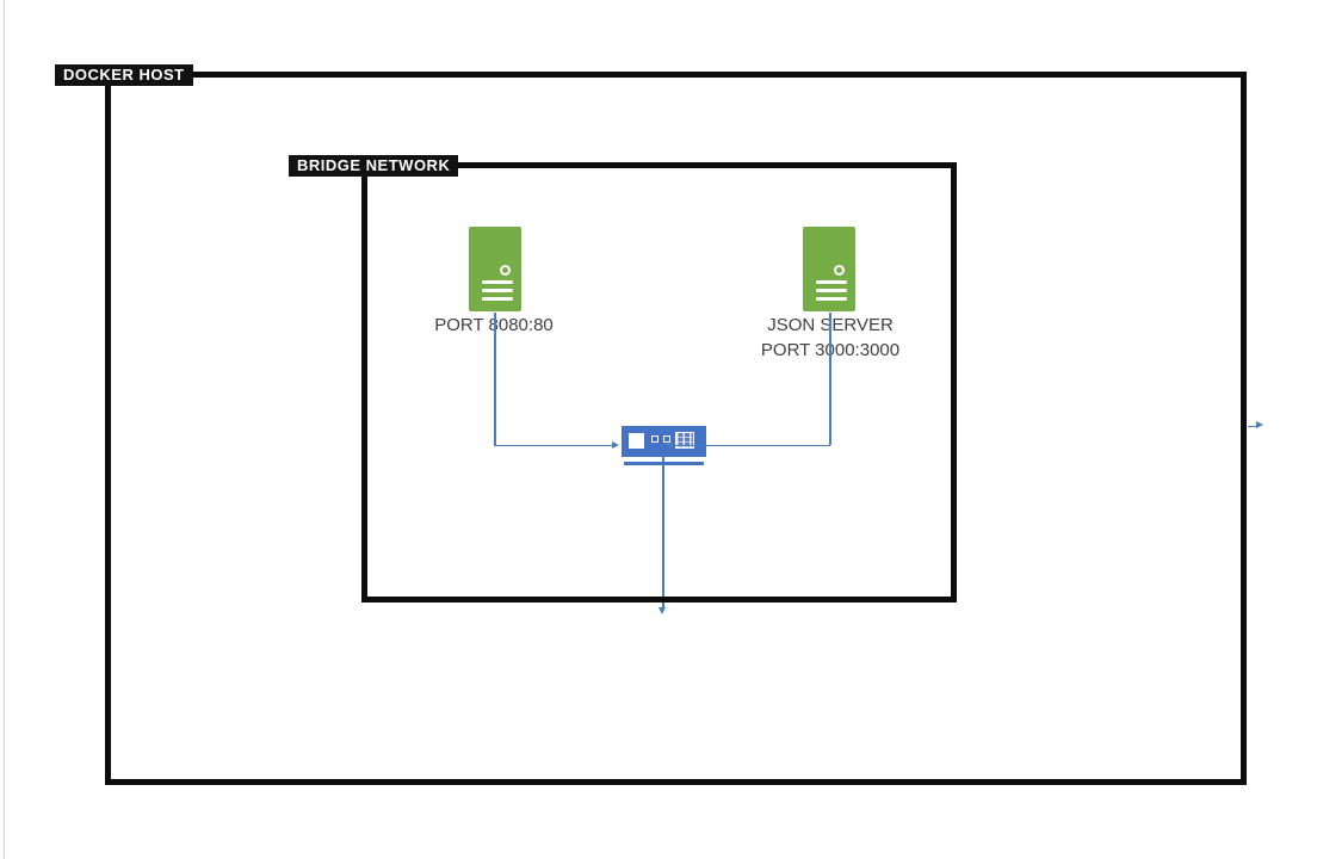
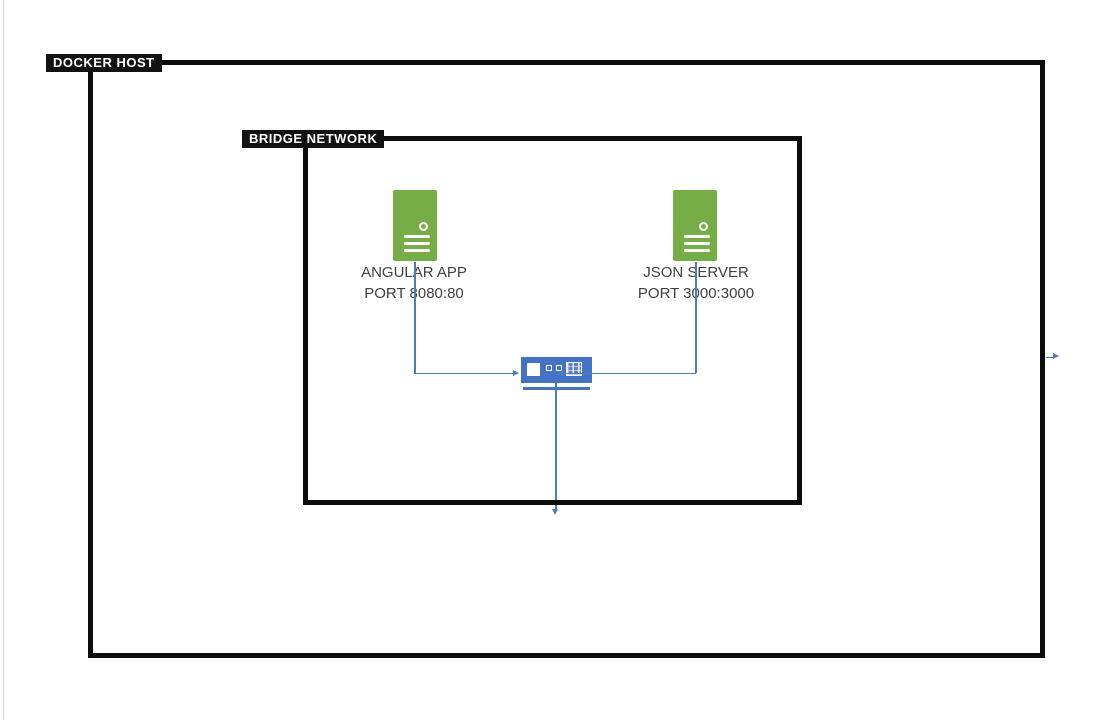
  DOCKER HOST
  BRIDGE NETWORK
+ ANGULAR APP
  PORT080:80
  JSON SERVER
  PORT 300:3000
